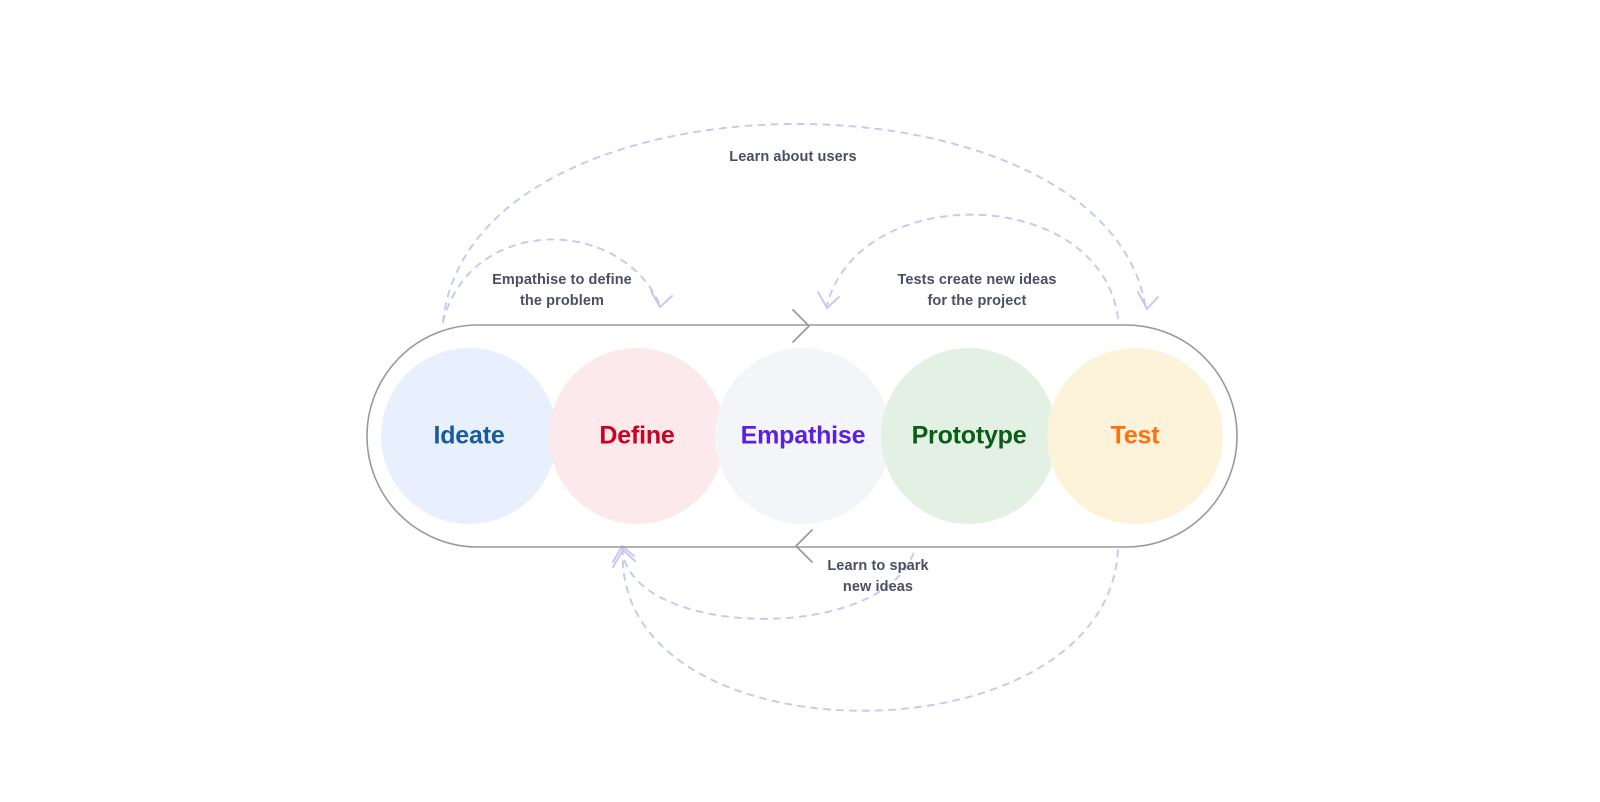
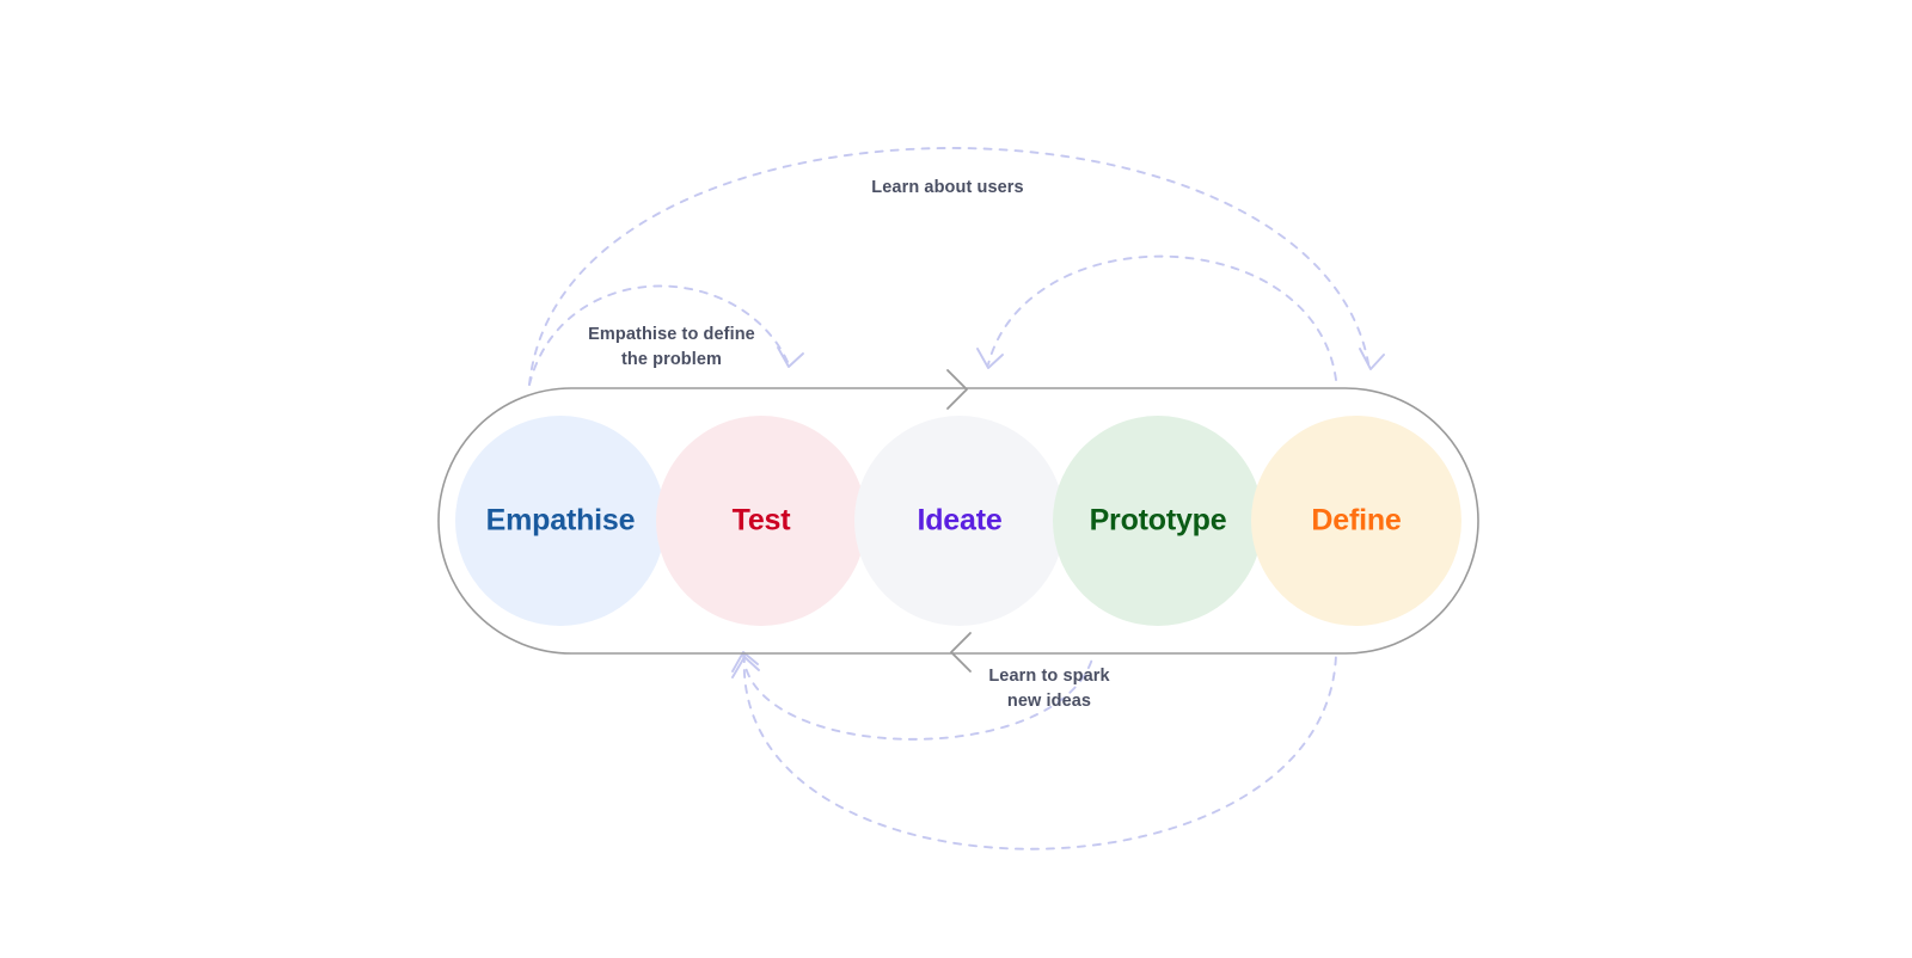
- Ideate
+ Empathise
- Define
+ Test
- Empathise
+ Ideate
  Prototype
- Test
+ Define
  Learn about users
  Empathise to define
  the problem
- Tests create new ideas
- for the project
  Learn to spark
  new ideas
